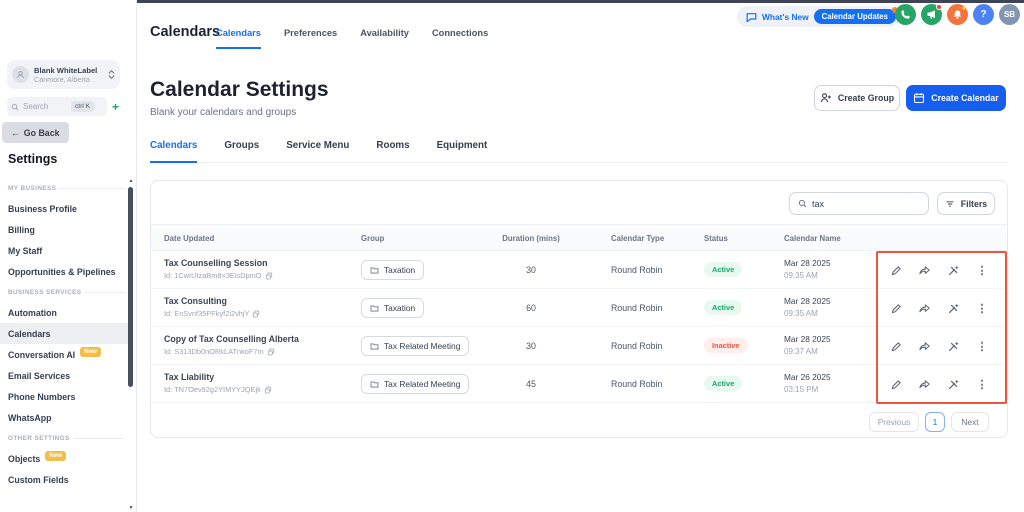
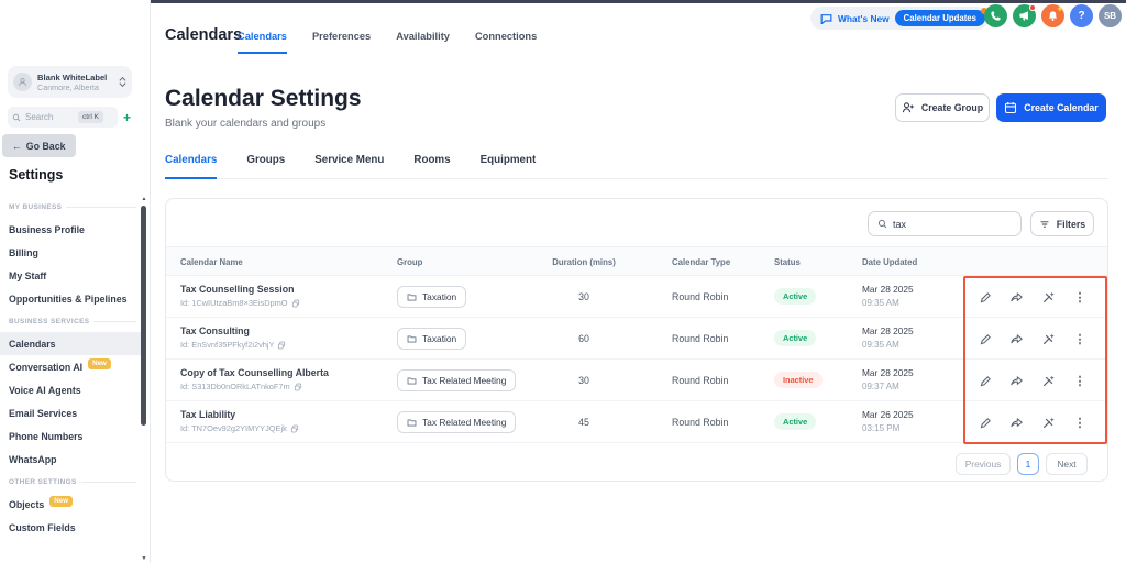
  Blank WhiteLabel
  Canmore, Alberta
  Search
  +
  ←
  Go Back
  Settings
  Business Profile
  Billing
  My Staff
  Opportunities & Pipelines
- Automation
  Calendars
  Conversation AI
+ Voice AI Agents
  Email Services
  Phone Numbers
  WhatsApp
  Objects
  Custom Fields
  Calendars
  Calendars
  Preferences
  Availability
  Connections
  What's New
  Calendar Updates
  ?
  SB
  Calendar Settings
  Blank your calendars and groups
  Create Group
  Create Calendar
  Calendars
  Groups
  Service Menu
  Rooms
  Equipment
  tax
  Filters
- Date Updated
+ Calendar Name
  Group
  Duration (mins)
  Calendar Type
  Status
- Calendar Name
+ Date Updated
  Tax Counselling Session
  Id: 1CwIUtzaBm8×3EisDpmO
  Taxation
  30
  Round Robin
  Active
  Mar 28 2025
  09:35 AM
  ⋮
  Tax Consulting
  Id: EnSvnf35PFkyf2i2vhjY
  Taxation
  60
  Round Robin
  Active
  Mar 28 2025
  09:35 AM
  ⋮
  Copy of Tax Counselling Alberta
  Id: S313Db0nORkLATnkoF7m
  Tax Related Meeting
  30
  Round Robin
  Inactive
  Mar 28 2025
  09:37 AM
  ⋮
  Tax Liability
  Id: TN7Oev92g2YIMYYJQEjk
  Tax Related Meeting
  45
  Round Robin
  Active
  Mar 26 2025
  03:15 PM
  ⋮
  Previous
  1
  Next
